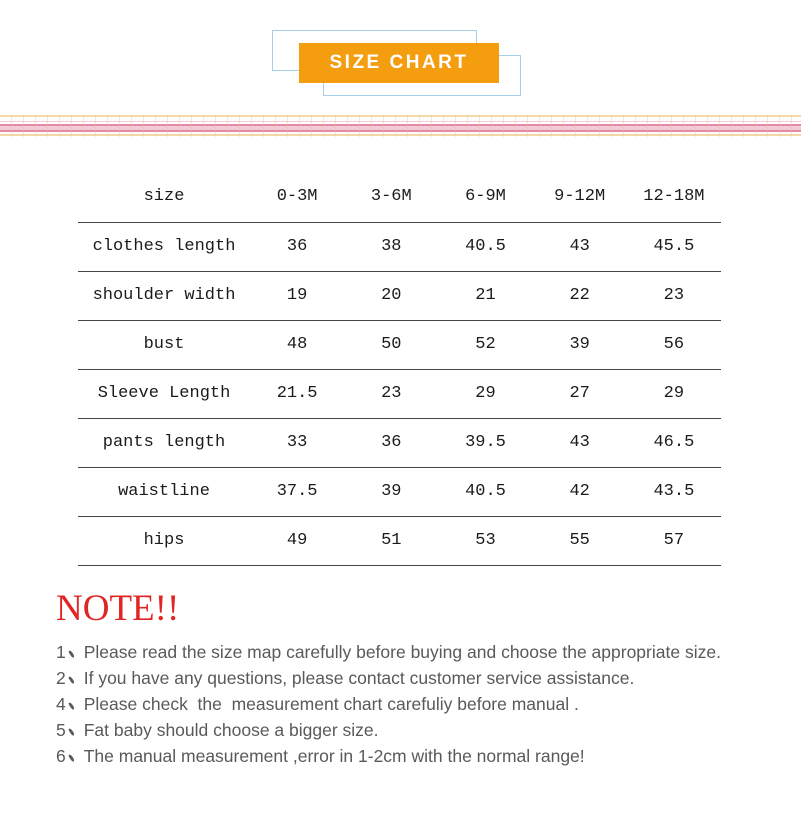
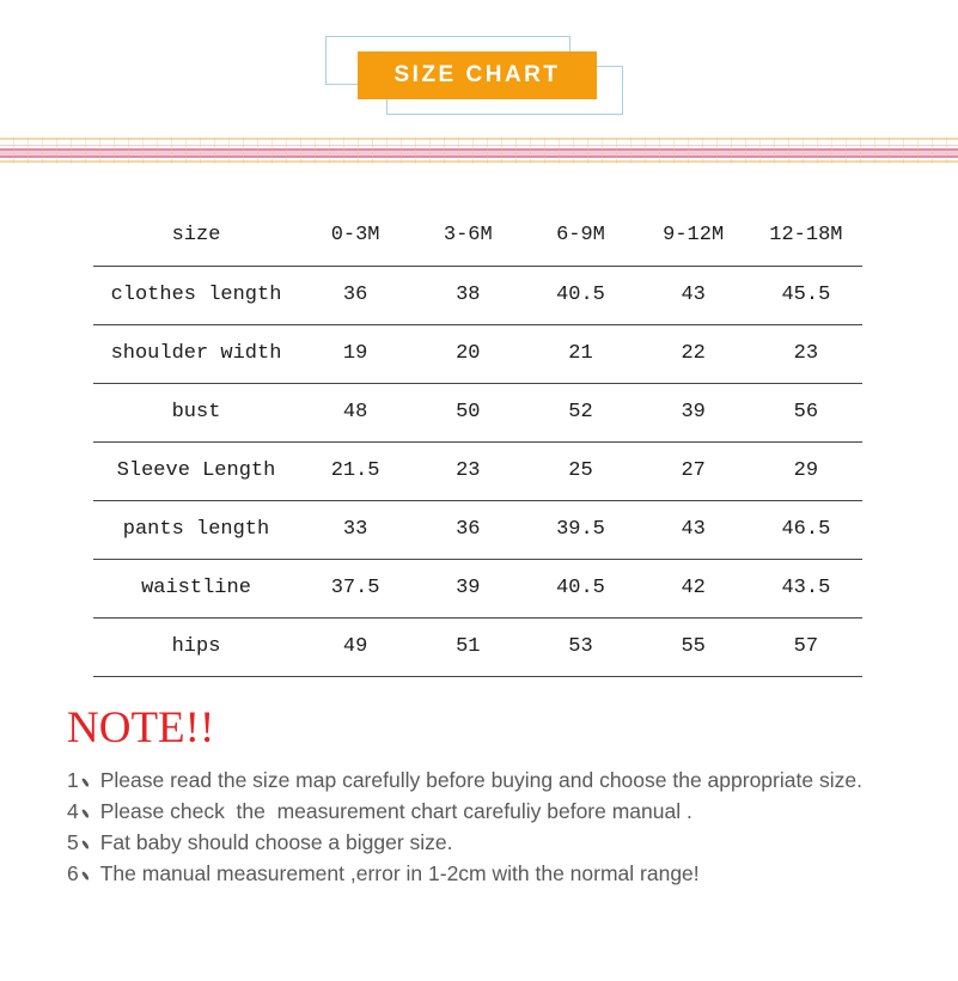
  SIZE CHART
  size	0-3M	3-6M	6-9M	9-12M	12-18M
  clothes length	36	38	40.5	43	45.5
  shoulder width	19	20	21	22	23
  bust	48	50	52	39	56
- Sleeve Length	21.5	23	29	27	29
+ Sleeve Length	21.5	23	25	27	29
  pants length	33	36	39.5	43	46.5
  waistline	37.5	39	40.5	42	43.5
  hips	49	51	53	55	57
  NOTE!!
  1
  Please read the size map carefully before buying and choose the appropriate size.
- 2
- If you have any questions, please contact customer service assistance.
  4
  Please check the measurement chart carefuliy before manual .
  5
  Fat baby should choose a bigger size.
  6
  The manual measurement ,error in 1-2cm with the normal range!
